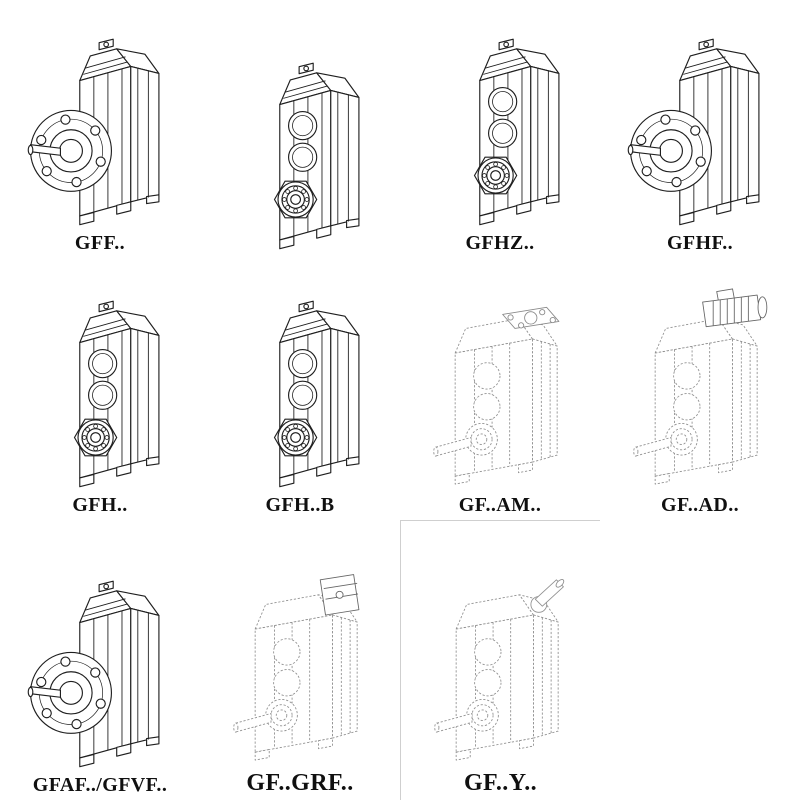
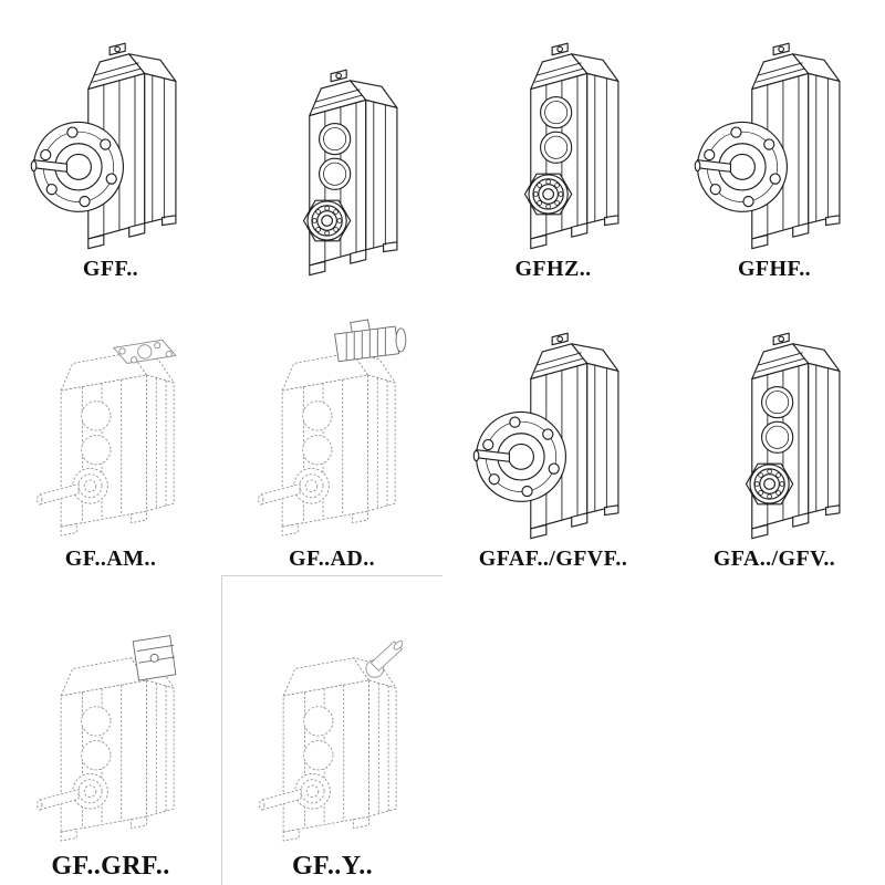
  GFF..
  GFHZ..
  GFHF..
- GFH..
- GFH..B
  GF..AM..
  GF..AD..
  GFAF../GFVF..
+ GFA../GFV..
  GF..GRF..
  GF..Y..
